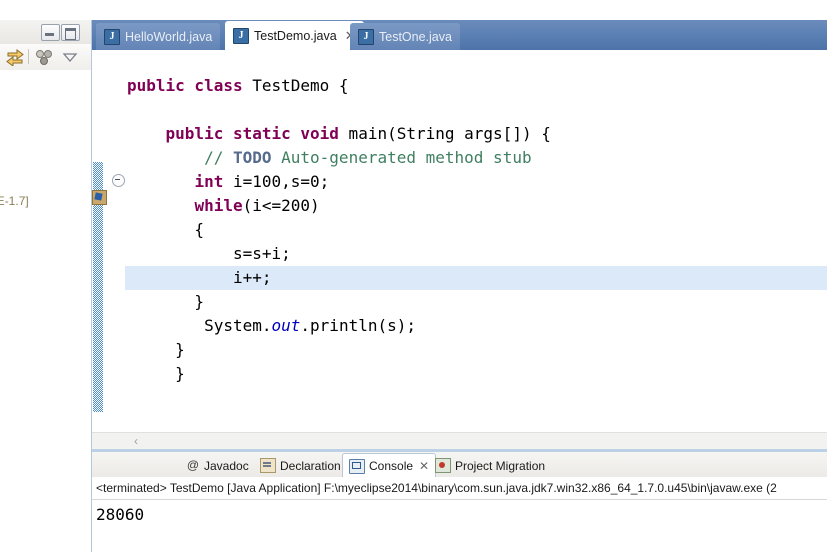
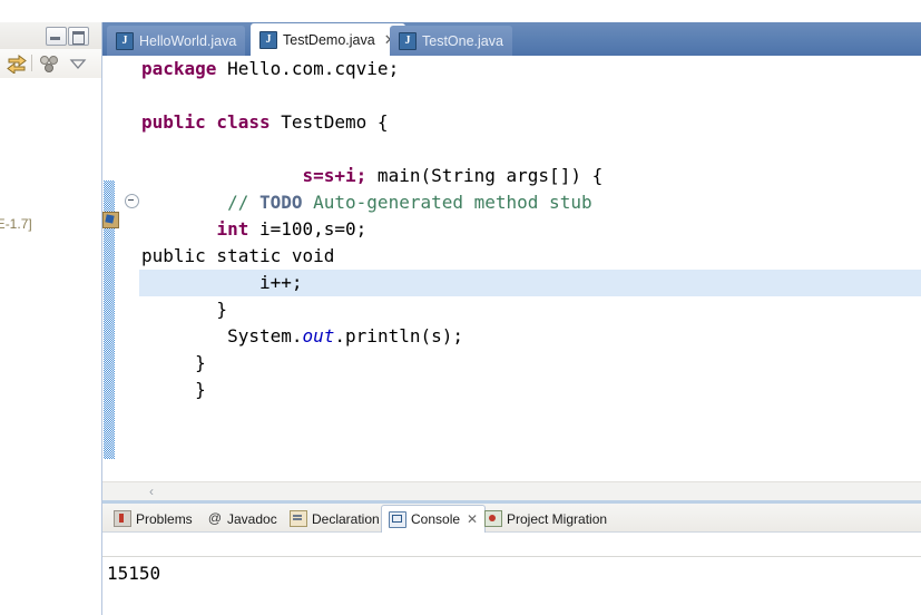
  J
  HelloWorld.java
  J
  TestDemo.java
  J
  TestOne.java
+ package Hello.com.cqvie;
  public class TestDemo {
- public static void main(String args[]) {
+ s=s+i; main(String args[]) {
  // TODO Auto-generated method stub
  int i=100,s=0;
- while(i<=200)
- {
- s=s+i;
+ public static void
  i++;
  }
  System.out.println(s);
  }
  }
  ‹
+ Problems
  @
  Javadoc
  Declaration
  Console
  ✕
  Project Migration
- <terminated> TestDemo [Java Application] F:\myeclipse2014\binary\com.sun.java.jdk7.win32.x86_64_1.7.0.u45\bin\javaw.exe (2
- 28060
+ 15150
